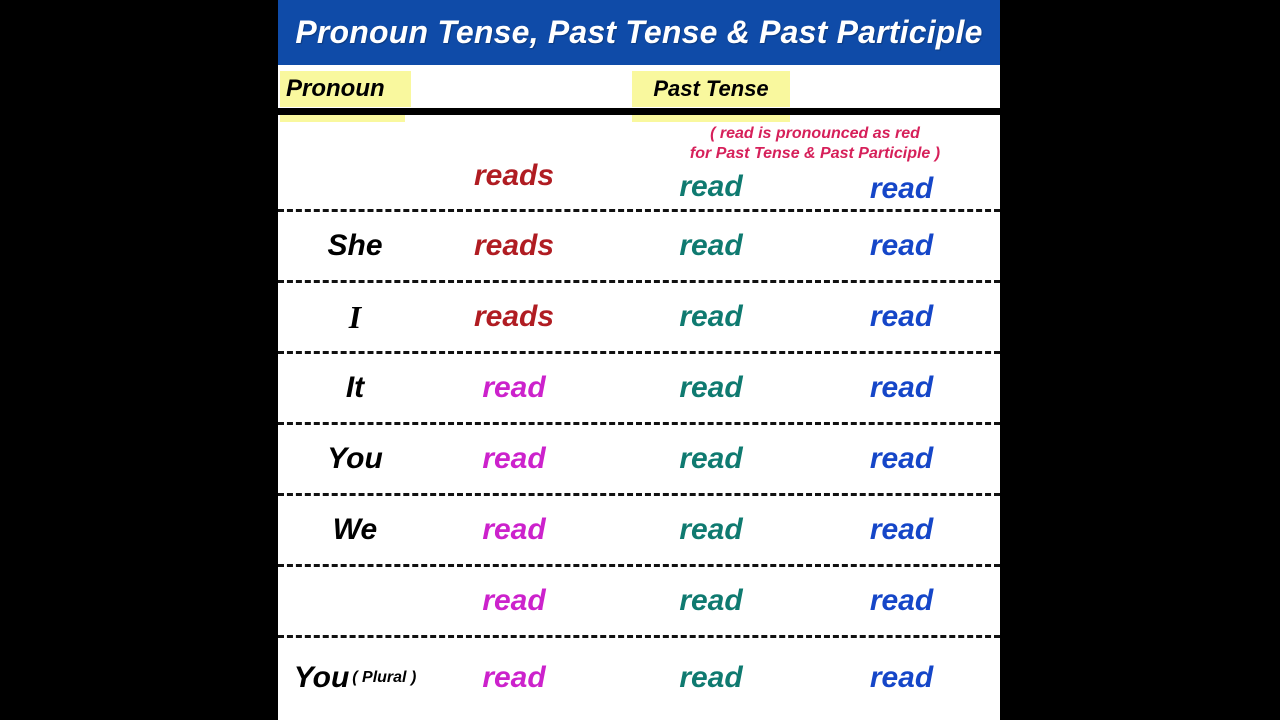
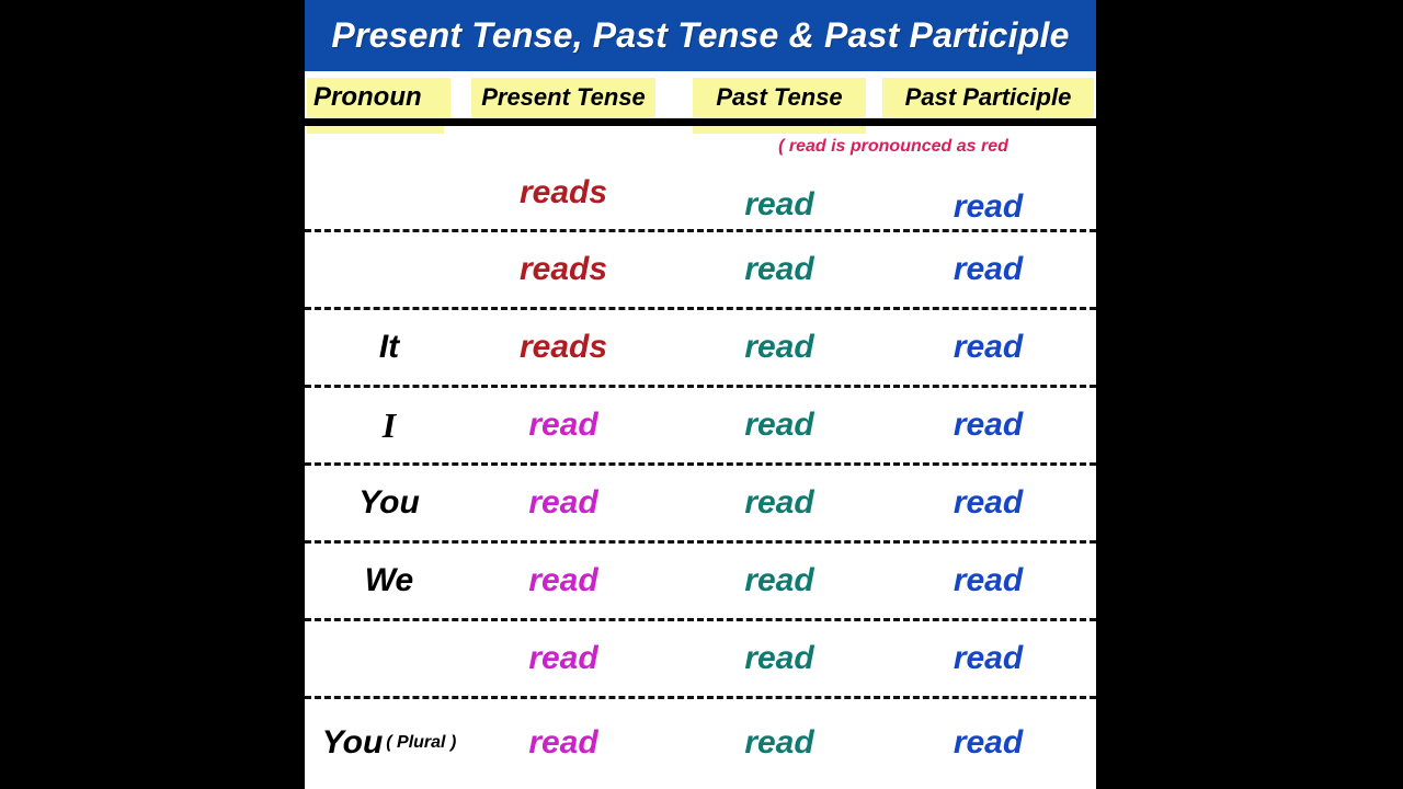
- Pronoun Tense, Past Tense & Past Participle
+ Present Tense, Past Tense & Past Participle
  Pronoun
+ Present Tense
  Past Tense
+ Past Participle
  ( read is pronounced as red
- for Past Tense & Past Participle )
  reads
  read
  read
- She
  reads
  read
  read
- I
+ It
  reads
  read
  read
- It
+ I
  read
  read
  read
  You
  read
  read
  read
  We
  read
  read
  read
  read
  read
  read
  You
  ( Plural )
  read
  read
  read
